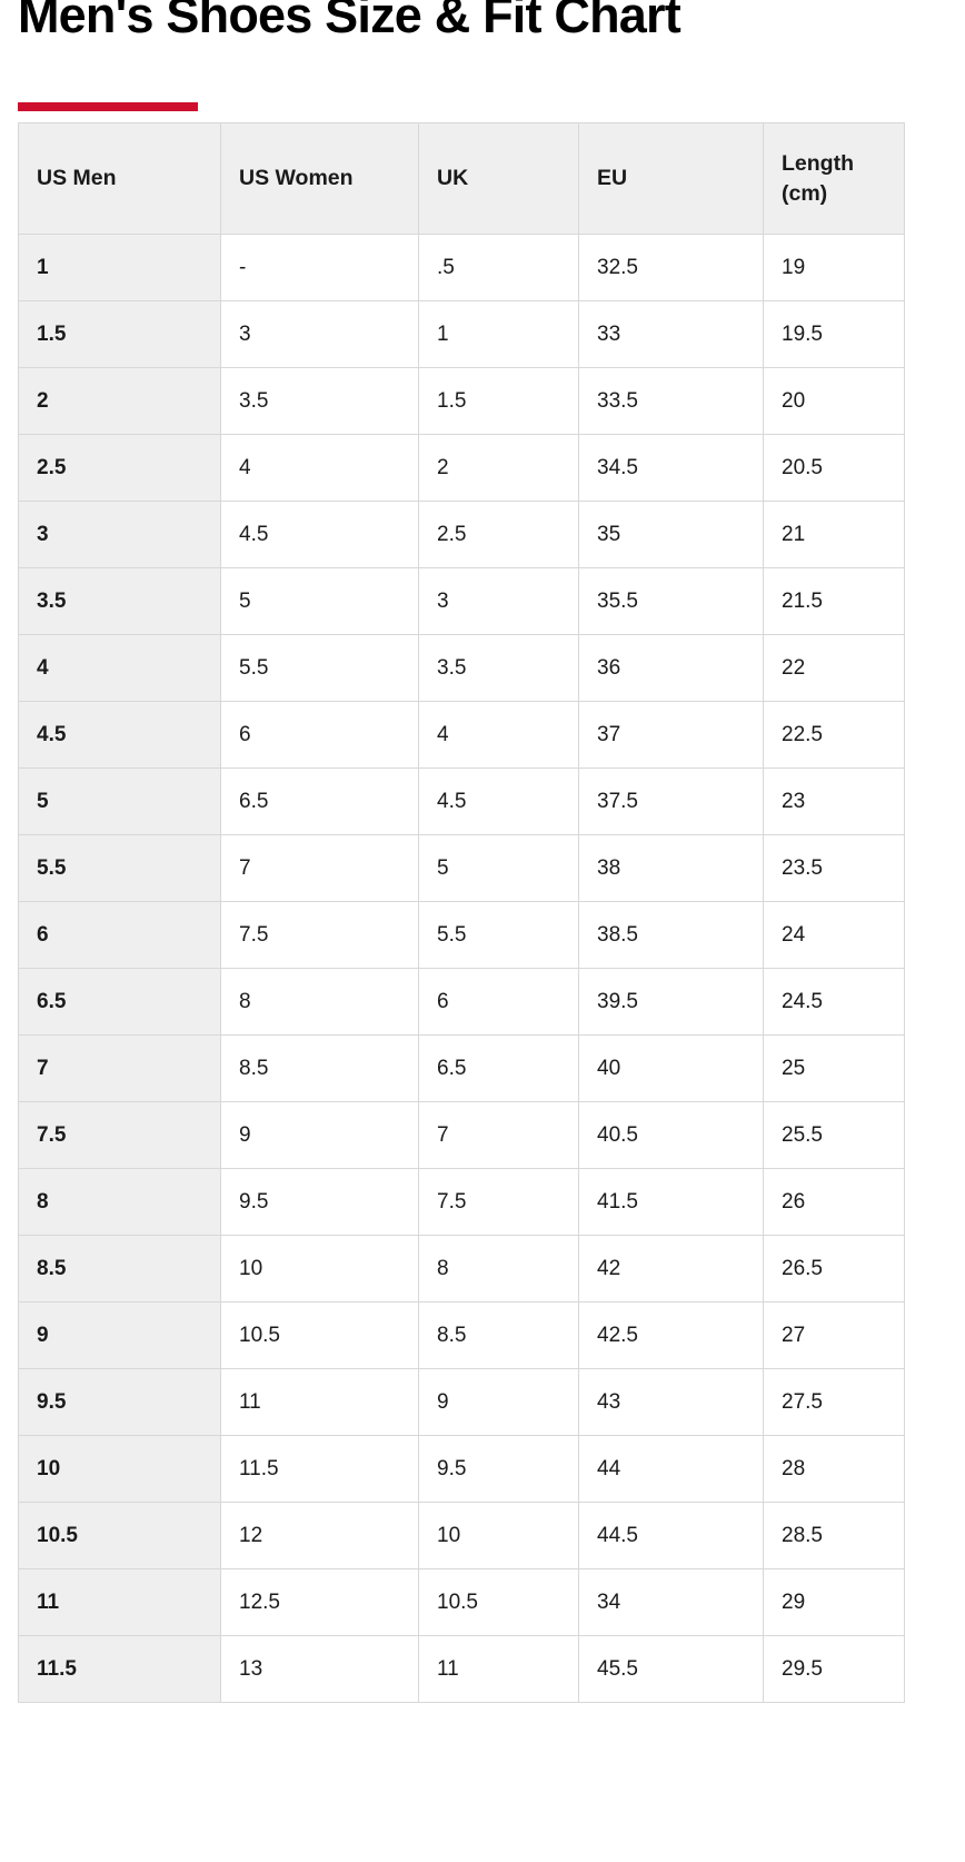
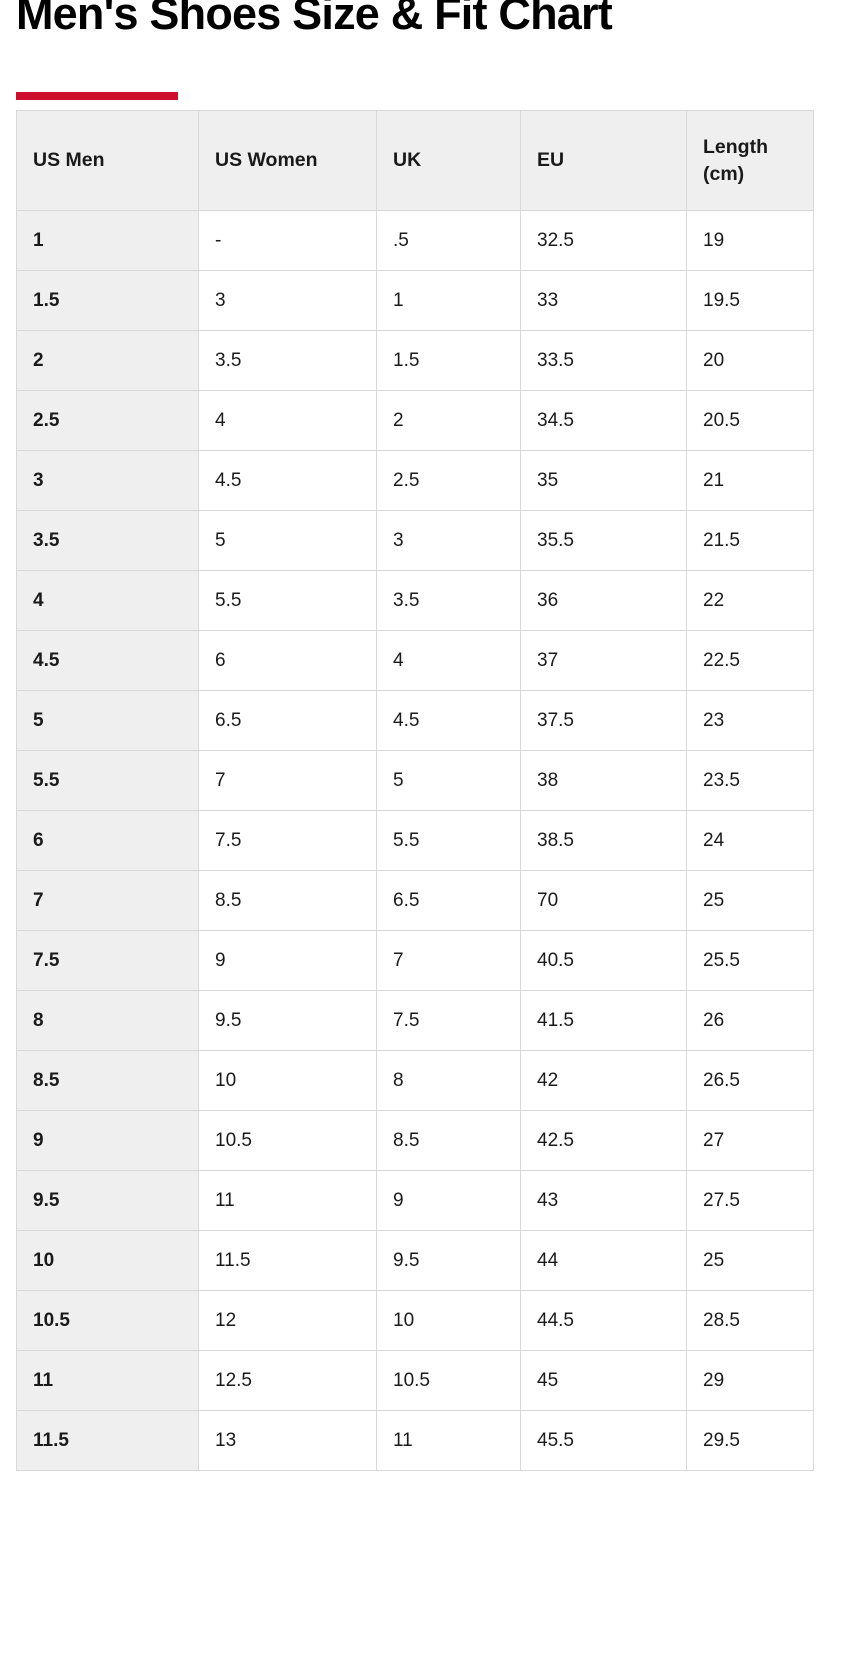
  Men's Shoes Size & Fit Chart
  US Men	US Women	UK	EU	Length (cm)
  1	-	.5	32.5	19
  1.5	3	1	33	19.5
  2	3.5	1.5	33.5	20
  2.5	4	2	34.5	20.5
  3	4.5	2.5	35	21
  3.5	5	3	35.5	21.5
  4	5.5	3.5	36	22
  4.5	6	4	37	22.5
  5	6.5	4.5	37.5	23
  5.5	7	5	38	23.5
  6	7.5	5.5	38.5	24
- 6.5	8	6	39.5	24.5
- 7	8.5	6.5	40	25
+ 7	8.5	6.5	70	25
  7.5	9	7	40.5	25.5
  8	9.5	7.5	41.5	26
  8.5	10	8	42	26.5
  9	10.5	8.5	42.5	27
  9.5	11	9	43	27.5
- 10	11.5	9.5	44	28
+ 10	11.5	9.5	44	25
  10.5	12	10	44.5	28.5
- 11	12.5	10.5	34	29
+ 11	12.5	10.5	45	29
  11.5	13	11	45.5	29.5
